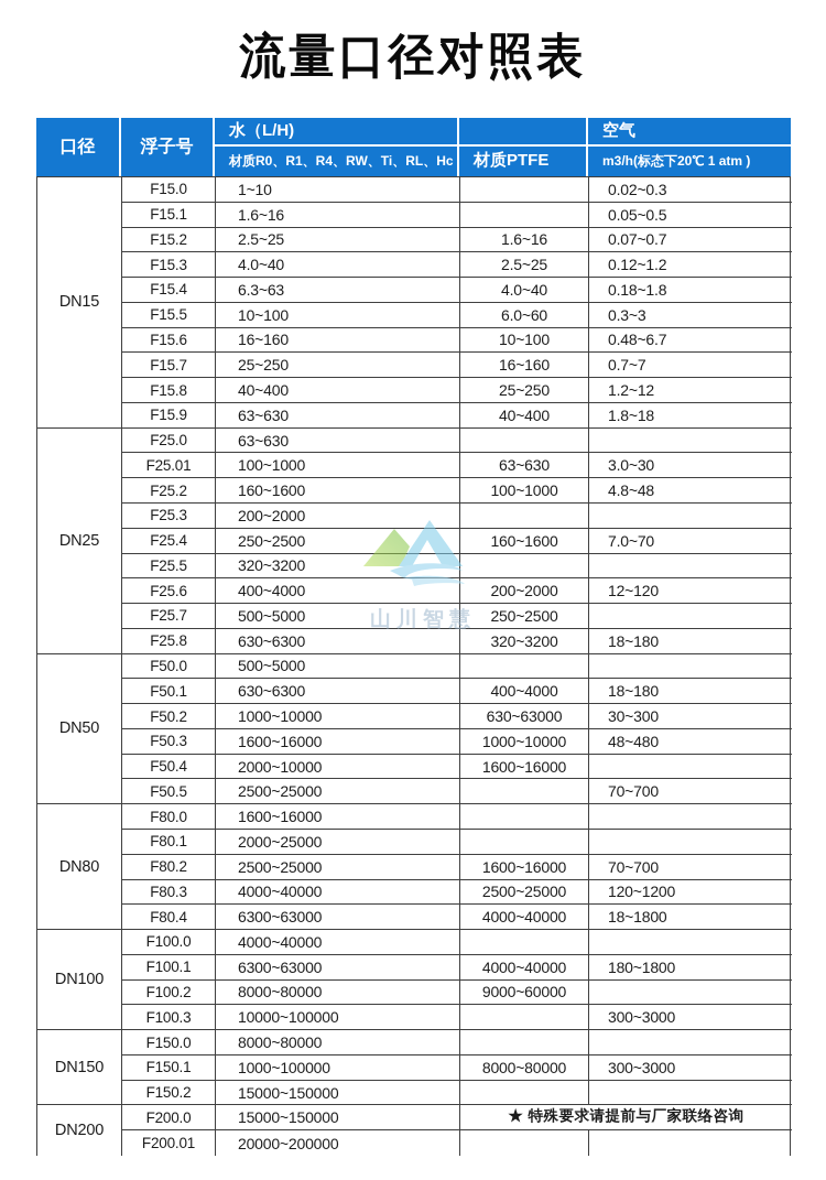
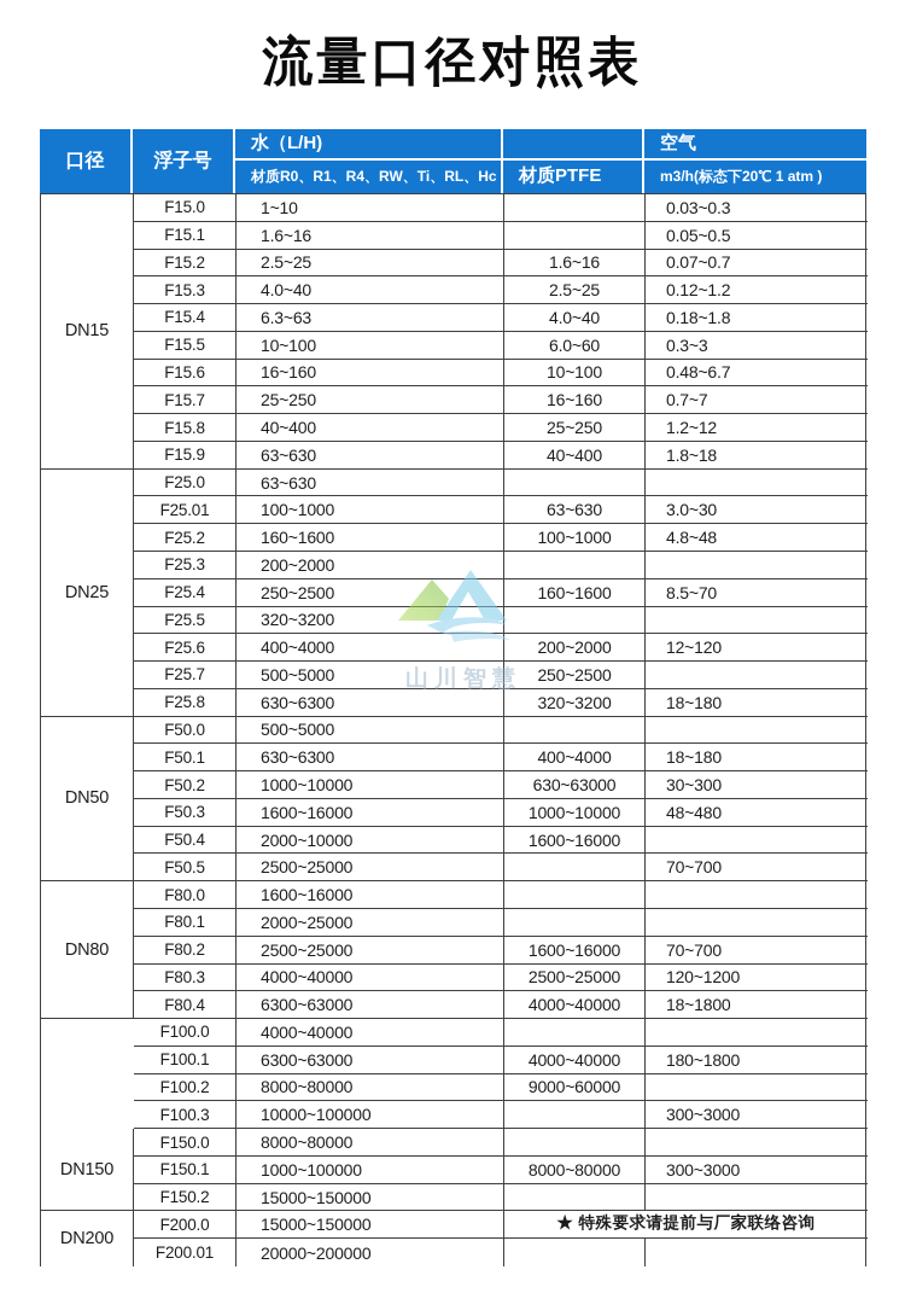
  流量口径对照表
  口径
  浮子号
  水（L/H)
  空气
  材质R0、R1、R4、RW、Ti、RL、Hc
  材质PTFE
  m3/h(标态下20℃ 1 atm )
  DN15
  F15.0
  1~10
- 0.02~0.3
+ 0.03~0.3
  F15.1
  1.6~16
  0.05~0.5
  F15.2
  2.5~25
  1.6~16
  0.07~0.7
  F15.3
  4.0~40
  2.5~25
  0.12~1.2
  F15.4
  6.3~63
  4.0~40
  0.18~1.8
  F15.5
  10~100
  6.0~60
  0.3~3
  F15.6
  16~160
  10~100
  0.48~6.7
  F15.7
  25~250
  16~160
  0.7~7
  F15.8
  40~400
  25~250
  1.2~12
  F15.9
  63~630
  40~400
  1.8~18
  DN25
  F25.0
  63~630
  F25.01
  100~1000
  63~630
  3.0~30
  F25.2
  160~1600
  100~1000
  4.8~48
  F25.3
  200~2000
  F25.4
  250~2500
  160~1600
- 7.0~70
+ 8.5~70
  F25.5
  320~3200
  F25.6
  400~4000
  200~2000
  12~120
  F25.7
  500~5000
  250~2500
  F25.8
  630~6300
  320~3200
  18~180
  DN50
  F50.0
  500~5000
  F50.1
  630~6300
  400~4000
  18~180
  F50.2
  1000~10000
  630~63000
  30~300
  F50.3
  1600~16000
  1000~10000
  48~480
  F50.4
  2000~10000
  1600~16000
  F50.5
  2500~25000
  70~700
  DN80
  F80.0
  1600~16000
  F80.1
  2000~25000
  F80.2
  2500~25000
  1600~16000
  70~700
  F80.3
  4000~40000
  2500~25000
  120~1200
  F80.4
  6300~63000
  4000~40000
  18~1800
- DN100
  F100.0
  4000~40000
  F100.1
  6300~63000
  4000~40000
  180~1800
  F100.2
  8000~80000
  9000~60000
  F100.3
  10000~100000
  300~3000
  DN150
  F150.0
  8000~80000
  F150.1
  1000~100000
  8000~80000
  300~3000
  F150.2
  15000~150000
  DN200
  F200.0
  15000~150000
  ★ 特殊要求请提前与厂家联络咨询
  F200.01
  20000~200000
  山川智慧
